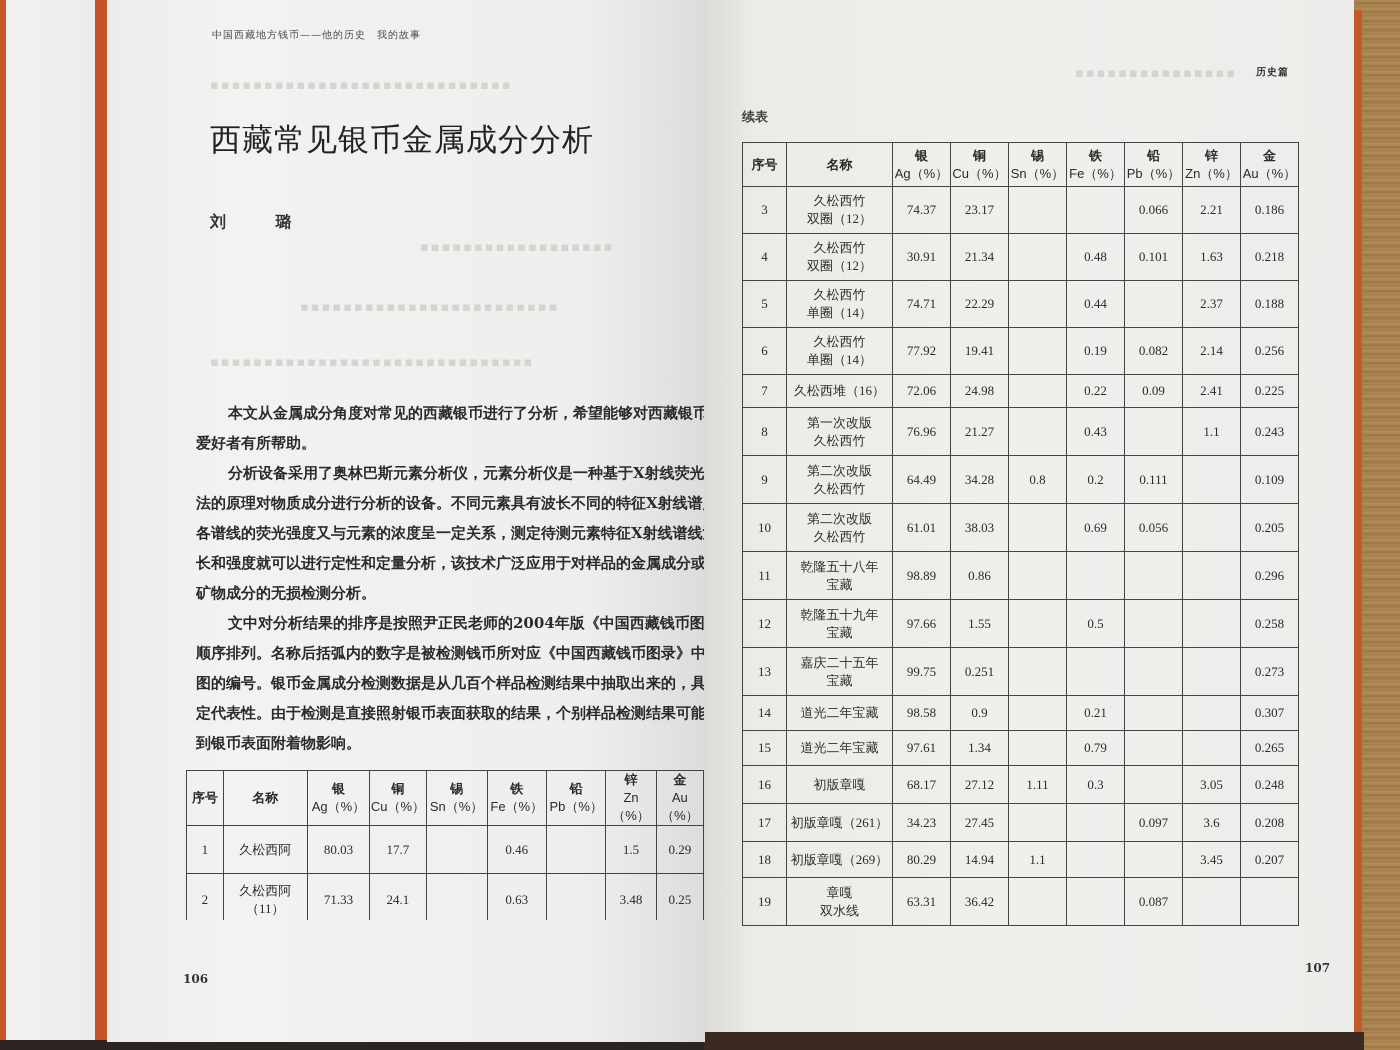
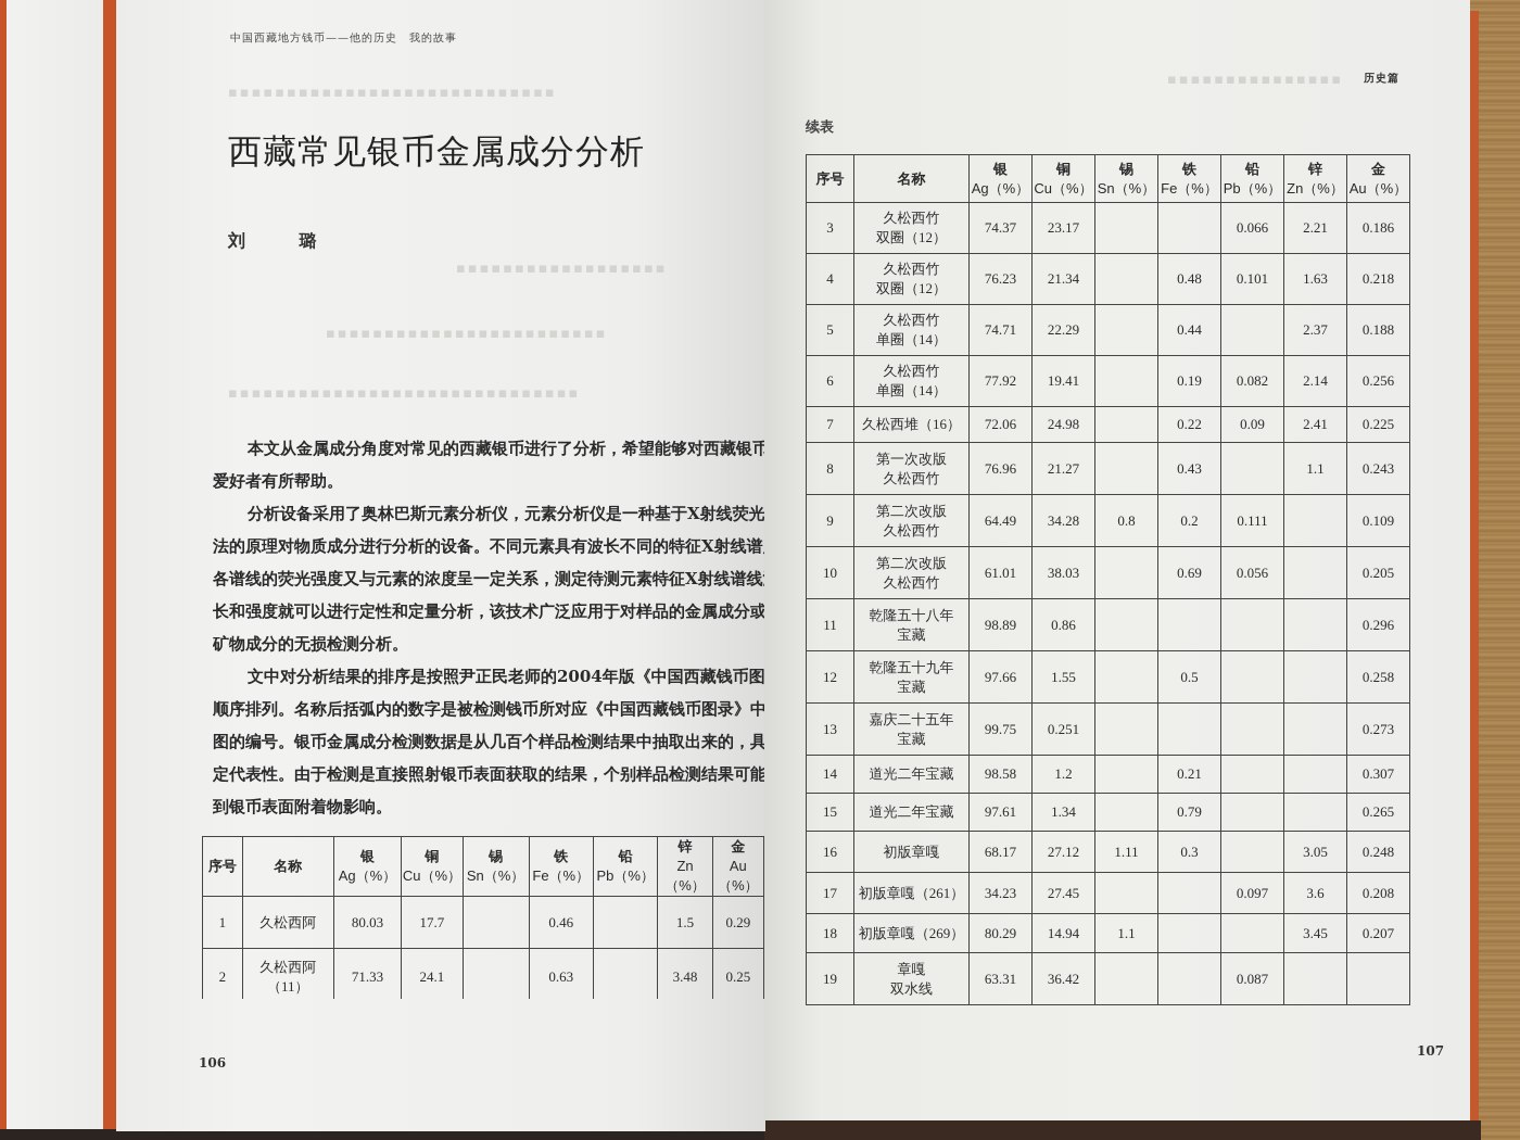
  中国西藏地方钱币——他的历史 我的故事
  ▪▪▪▪▪▪▪▪▪▪▪▪▪▪▪▪▪▪▪▪▪▪▪▪▪▪▪▪
  ▪▪▪▪▪▪▪▪▪▪▪▪▪▪▪▪▪▪
  ▪▪▪▪▪▪▪▪▪▪▪▪▪▪▪▪▪▪▪▪▪▪▪▪
  ▪▪▪▪▪▪▪▪▪▪▪▪▪▪▪▪▪▪▪▪▪▪▪▪▪▪▪▪▪▪
  西藏常见银币金属成分分析
  刘 璐
  本文从金属成分角度对常见的西藏银币进行了分析，希望能够对西藏银币
  爱好者有所帮助。
  分析设备采用了奥林巴斯元素分析仪，元素分析仪是一种基于X射线荧光
  法的原理对物质成分进行分析的设备。不同元素具有波长不同的特征X射线谱
  各谱线的荧光强度又与元素的浓度呈一定关系，测定待测元素特征X射线谱线
  长和强度就可以进行定性和定量分析，该技术广泛应用于对样品的金属成分或
  矿物成分的无损检测分析。
  文中对分析结果的排序是按照尹正民老师的2004年版《中国西藏钱币图
  顺序排列。名称后括弧内的数字是被检测钱币所对应《中国西藏钱币图录》中
  图的编号。银币金属成分检测数据是从几百个样品检测结果中抽取出来的，具
  定代表性。由于检测是直接照射银币表面获取的结果，个别样品检测结果可能
  到银币表面附着物影响。
  序号	名称	银Ag（%）	铜Cu（%）	锡Sn（%）	铁Fe（%）	铅Pb（%）	锌Zn（%）	金Au（%）
  1	久松西阿	80.03	17.7		0.46		1.5	0.29
  2	久松西阿（11）	71.33	24.1		0.63		3.48	0.25
  106
  ▪▪▪▪▪▪▪▪▪▪▪▪▪▪▪
  历史篇
  续表
  序号	名称	银Ag（%）	铜Cu（%）	锡Sn（%）	铁Fe（%）	铅Pb（%）	锌Zn（%）	金Au（%）
  3	久松西竹双圈（12）	74.37	23.17			0.066	2.21	0.186
- 4	久松西竹双圈（12）	30.91	21.34		0.48	0.101	1.63	0.218
+ 4	久松西竹双圈（12）	76.23	21.34		0.48	0.101	1.63	0.218
  5	久松西竹单圈（14）	74.71	22.29		0.44		2.37	0.188
  6	久松西竹单圈（14）	77.92	19.41		0.19	0.082	2.14	0.256
  7	久松西堆（16）	72.06	24.98		0.22	0.09	2.41	0.225
  8	第一次改版久松西竹	76.96	21.27		0.43		1.1	0.243
  9	第二次改版久松西竹	64.49	34.28	0.8	0.2	0.111		0.109
  10	第二次改版久松西竹	61.01	38.03		0.69	0.056		0.205
  11	乾隆五十八年宝藏	98.89	0.86					0.296
  12	乾隆五十九年宝藏	97.66	1.55		0.5			0.258
  13	嘉庆二十五年宝藏	99.75	0.251					0.273
- 14	道光二年宝藏	98.58	0.9		0.21			0.307
+ 14	道光二年宝藏	98.58	1.2		0.21			0.307
  15	道光二年宝藏	97.61	1.34		0.79			0.265
  16	初版章嘎	68.17	27.12	1.11	0.3		3.05	0.248
  17	初版章嘎（261）	34.23	27.45			0.097	3.6	0.208
  18	初版章嘎（269）	80.29	14.94	1.1			3.45	0.207
  19	章嘎双水线	63.31	36.42			0.087
  107
